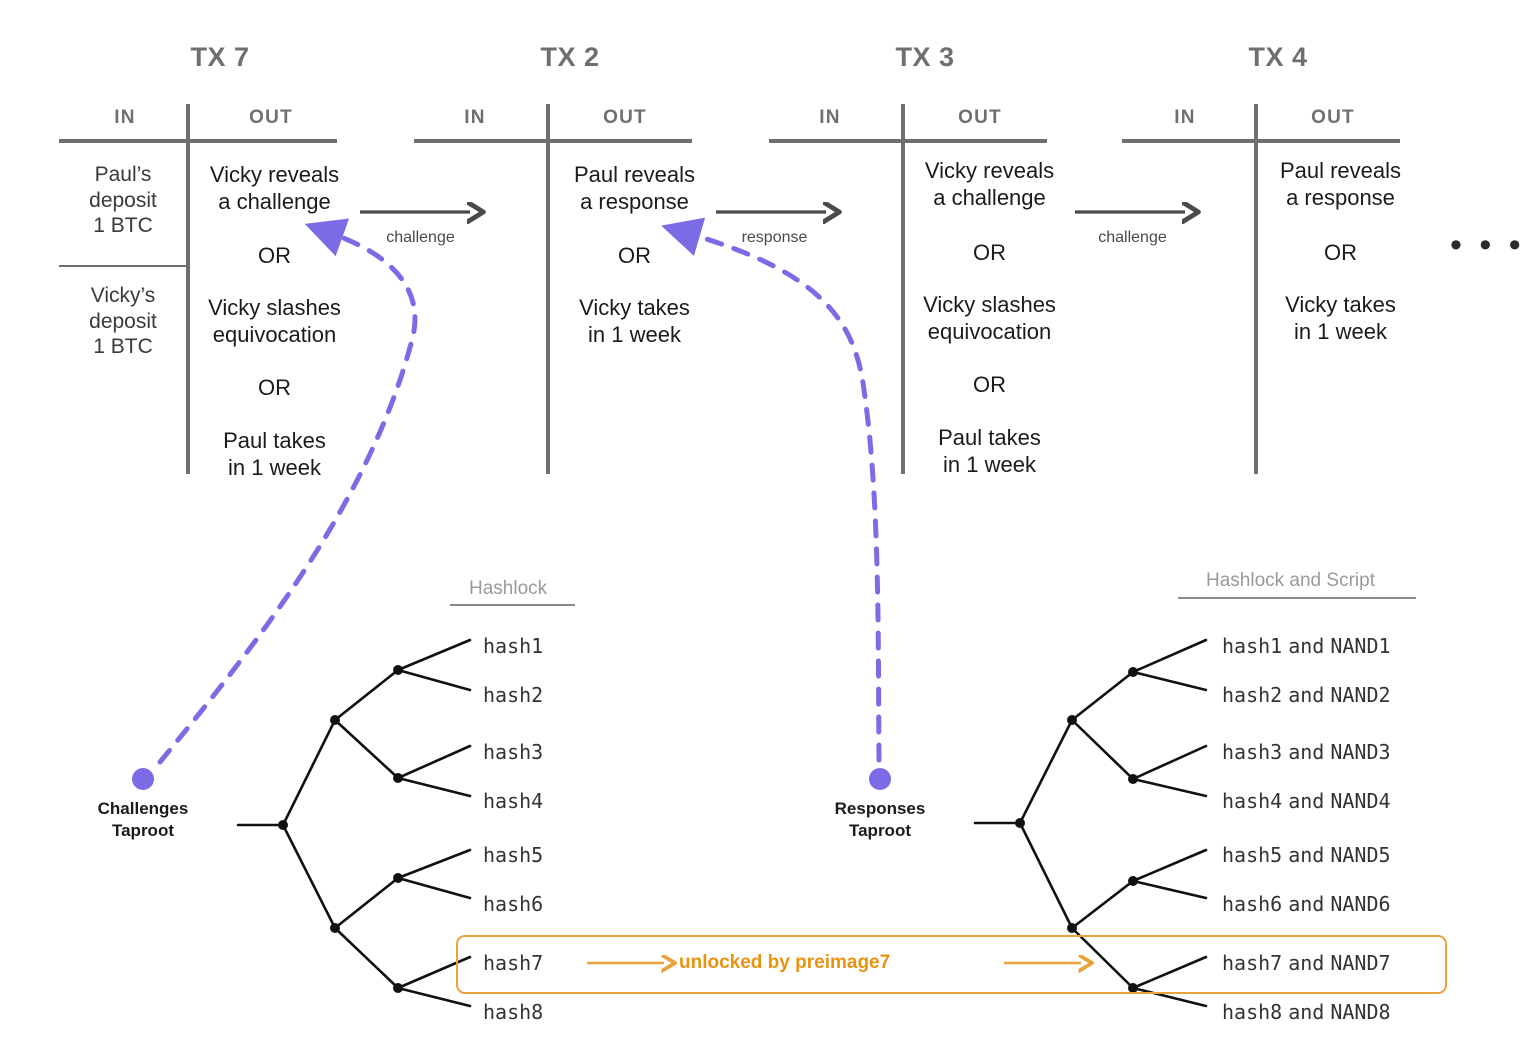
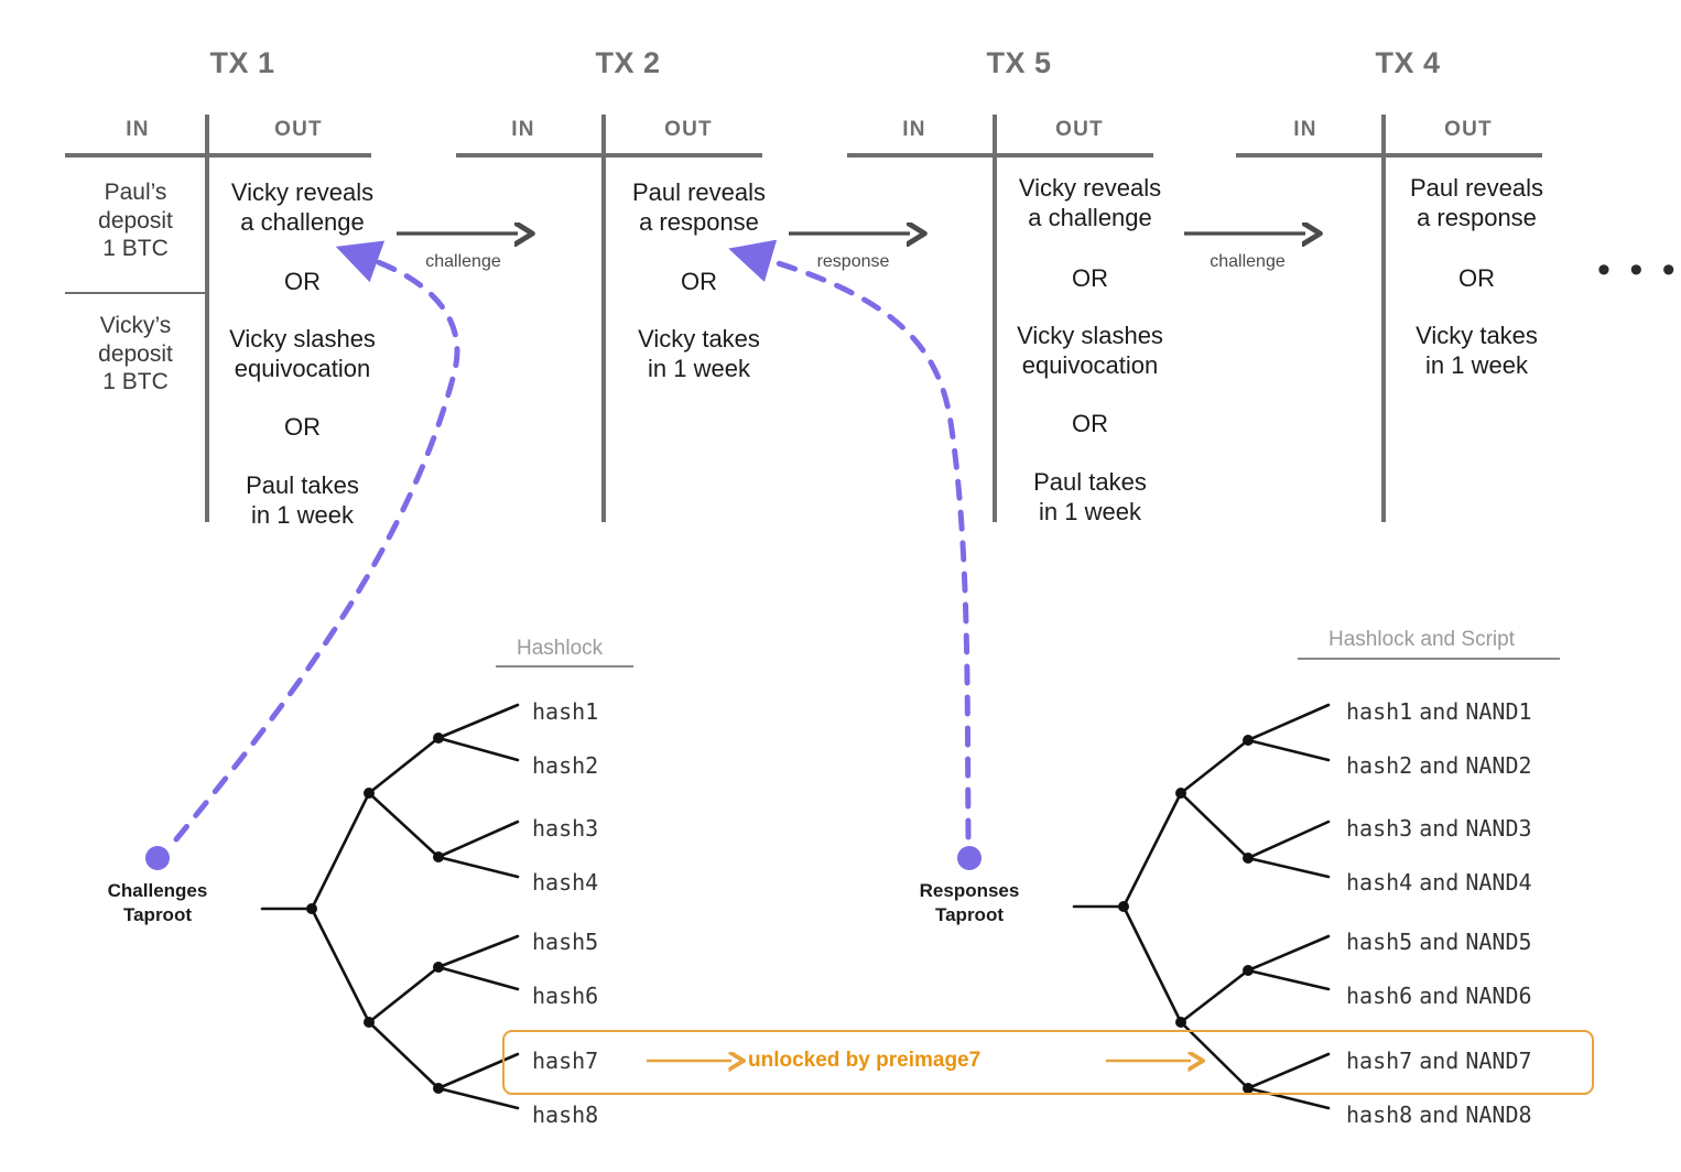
- TX 7
+ TX 1
  IN
  OUT
  Paul’s
  deposit
  1 BTC
  Vicky’s
  deposit
  1 BTC
  Vicky reveals
  a challenge
  OR
  Vicky slashes
  equivocation
  OR
  Paul takes
  in 1 week
  TX 2
  IN
  OUT
  Paul reveals
  a response
  OR
  Vicky takes
  in 1 week
- TX 3
+ TX 5
  IN
  OUT
  Vicky reveals
  a challenge
  OR
  Vicky slashes
  equivocation
  OR
  Paul takes
  in 1 week
  TX 4
  IN
  OUT
  Paul reveals
  a response
  OR
  Vicky takes
  in 1 week
  challenge
  response
  challenge
  • • •
  Challenges
  Taproot
  Hashlock
  hash1
  hash2
  hash3
  hash4
  hash5
  hash6
  hash7
  hash8
  Responses
  Taproot
  Hashlock and Script
  hash1 and NAND1
  hash2 and NAND2
  hash3 and NAND3
  hash4 and NAND4
  hash5 and NAND5
  hash6 and NAND6
  hash7 and NAND7
  hash8 and NAND8
  unlocked by preimage7
